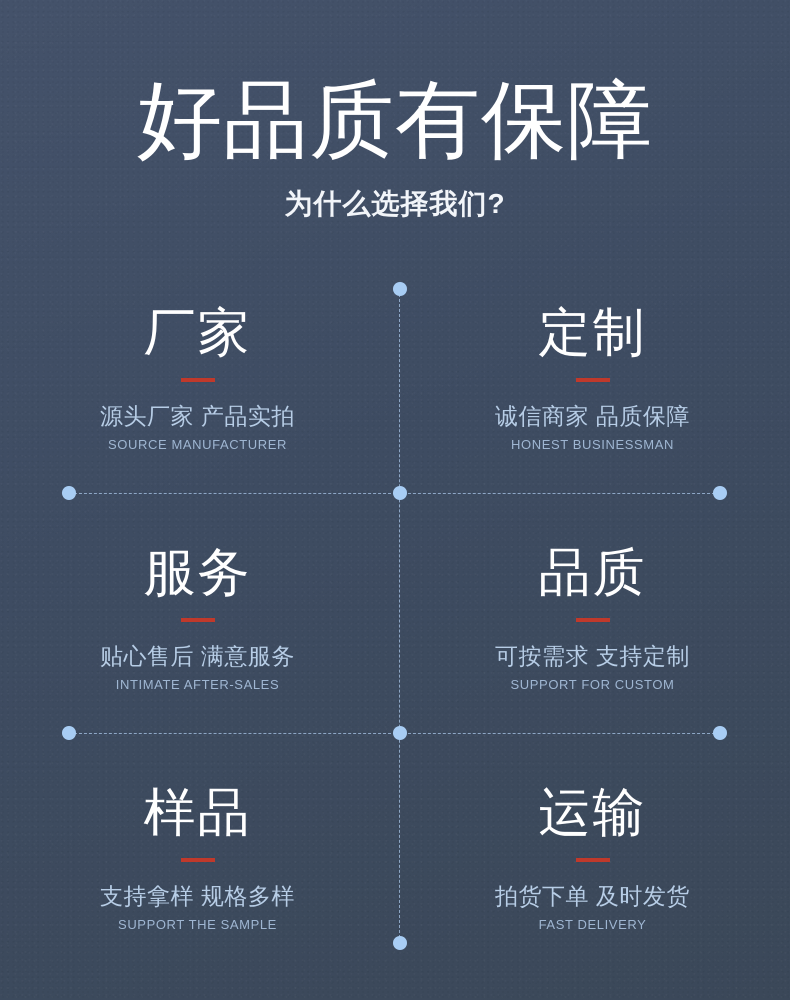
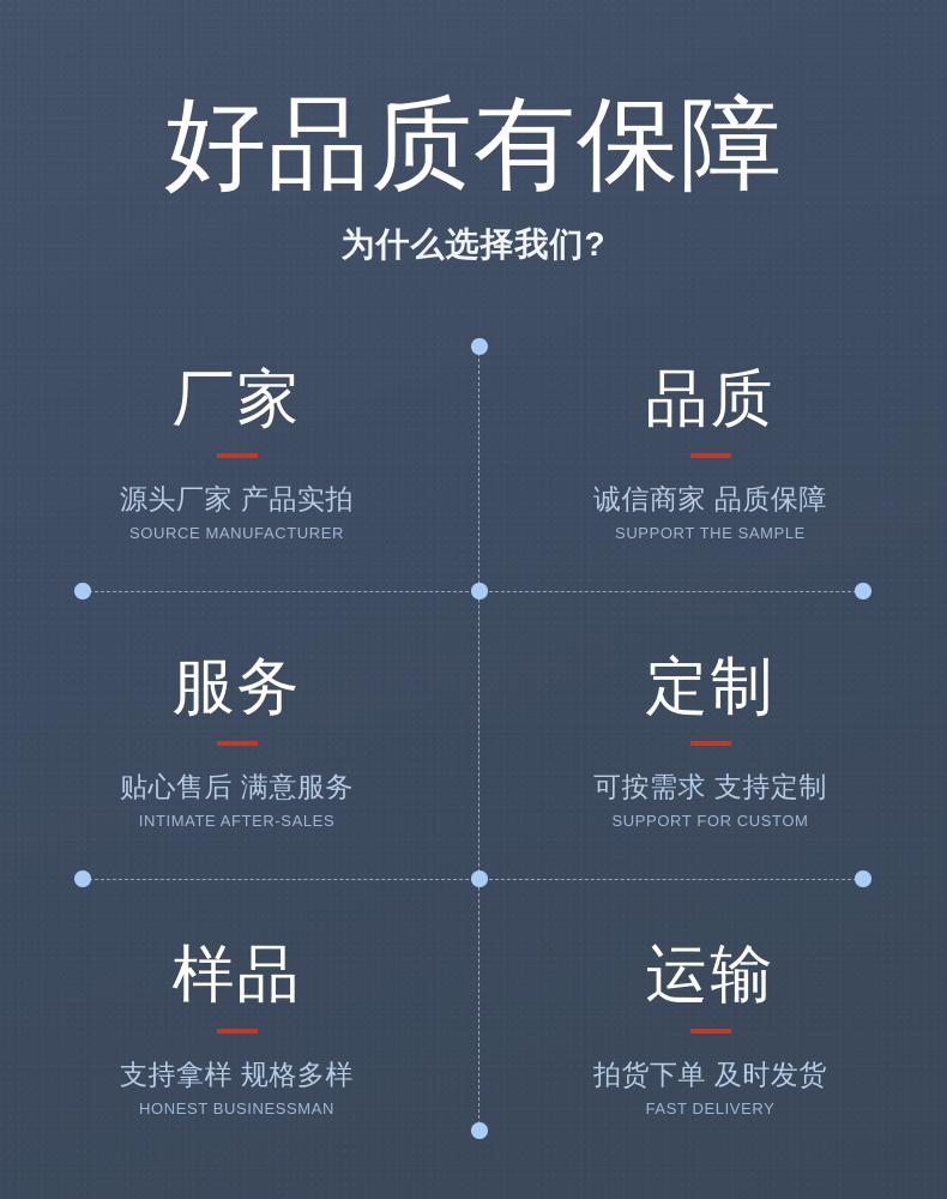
  好品质有保障
  为什么选择我们?
  厂家
  源头厂家 产品实拍
  SOURCE MANUFACTURER
- 定制
+ 品质
  诚信商家 品质保障
- HONEST BUSINESSMAN
+ SUPPORT THE SAMPLE
  服务
  贴心售后 满意服务
  INTIMATE AFTER-SALES
- 品质
+ 定制
  可按需求 支持定制
  SUPPORT FOR CUSTOM
  样品
  支持拿样 规格多样
- SUPPORT THE SAMPLE
+ HONEST BUSINESSMAN
  运输
  拍货下单 及时发货
  FAST DELIVERY
